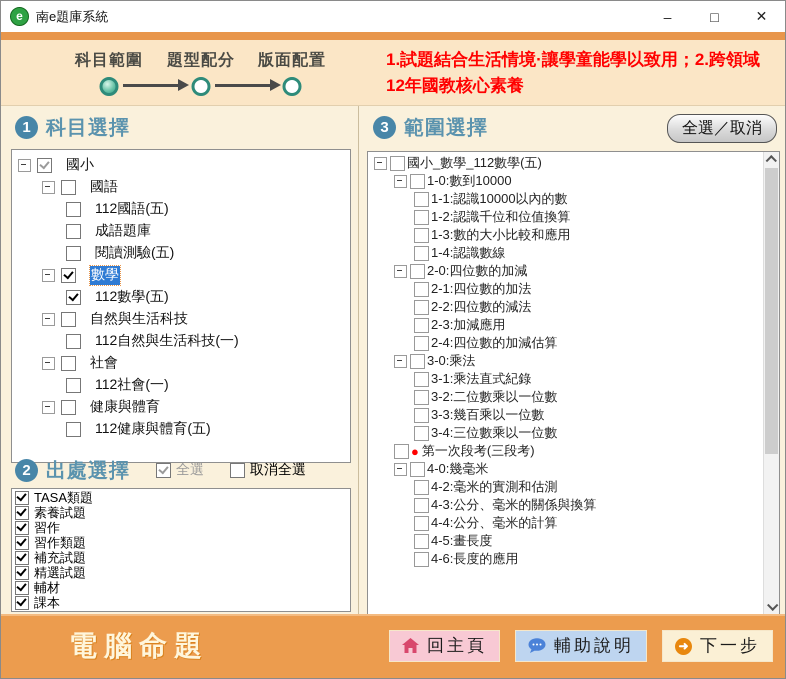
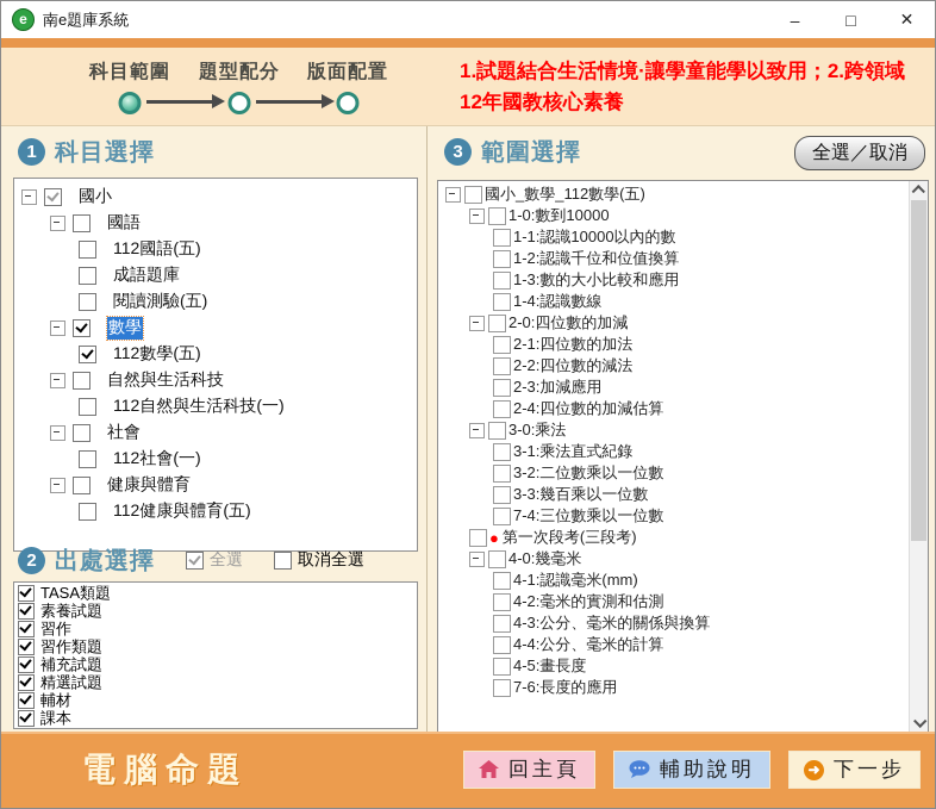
  e
  南e題庫系統
  –
  □
  ✕
  科目範圍
  題型配分
  版面配置
  1.試題結合生活情境·讓學童能學以致用；2.跨領域
  12年國教核心素養
  1
  科目選擇
  國小
  國語
  112國語(五)
  成語題庫
  閱讀測驗(五)
  數學
  112數學(五)
  自然與生活科技
  112自然與生活科技(一)
  社會
  112社會(一)
  健康與體育
  112健康與體育(五)
  2
  出處選擇
  全選
  取消全選
  TASA類題
  素養試題
  習作
  習作類題
  補充試題
  精選試題
  輔材
  課本
  3
  範圍選擇
  全選／取消
  國小_數學_112數學(五)
  1-0:數到10000
  1-1:認識10000以內的數
  1-2:認識千位和位值換算
  1-3:數的大小比較和應用
  1-4:認識數線
  2-0:四位數的加減
  2-1:四位數的加法
  2-2:四位數的減法
  2-3:加減應用
  2-4:四位數的加減估算
  3-0:乘法
  3-1:乘法直式紀錄
  3-2:二位數乘以一位數
  3-3:幾百乘以一位數
- 3-4:三位數乘以一位數
+ 7-4:三位數乘以一位數
  ●
  第一次段考(三段考)
  4-0:幾毫米
+ 4-1:認識毫米(mm)
  4-2:毫米的實測和估測
  4-3:公分、毫米的關係與換算
  4-4:公分、毫米的計算
  4-5:畫長度
- 4-6:長度的應用
+ 7-6:長度的應用
  電腦命題
  回主頁
  輔助說明
  ➜
  下一步
